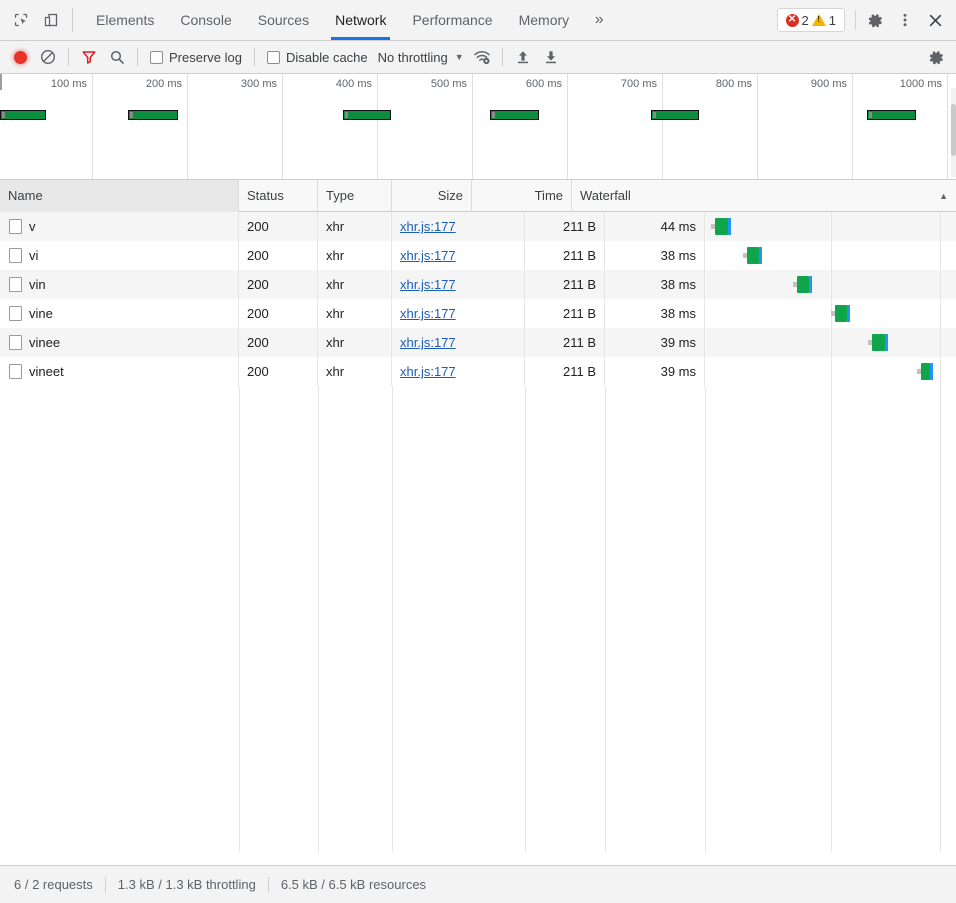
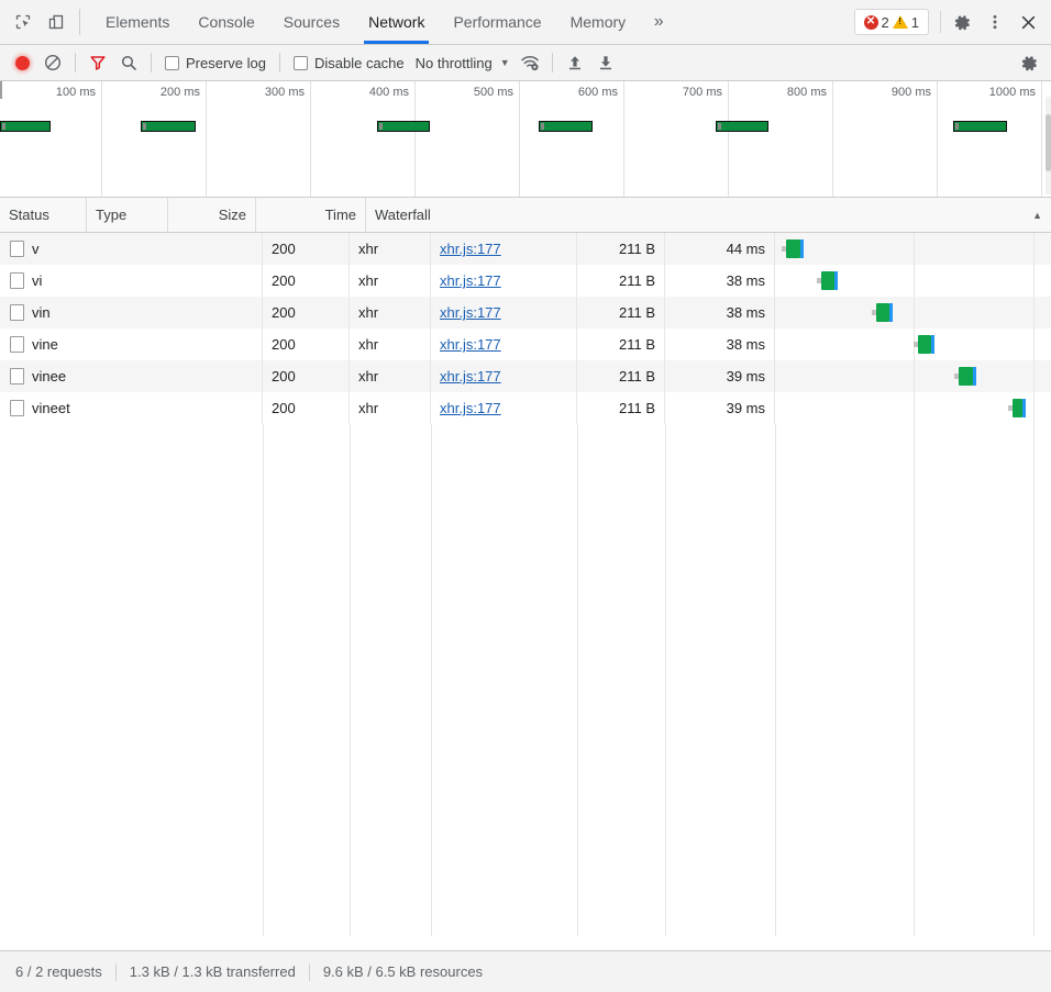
  Elements
  Console
  Sources
  Network
  Performance
  Memory
  »
  ✕
  2
  1
  Preserve log
  Disable cache
  No throttling
  ▼
  100 ms
  200 ms
  300 ms
  400 ms
  500 ms
  600 ms
  700 ms
  800 ms
  900 ms
  1000 ms
- Name
  Status
  Type
  Size
  Time
  Waterfall
  ▲
  v
  200
  xhr
  xhr.js:177
  211 B
  44 ms
  vi
  200
  xhr
  xhr.js:177
  211 B
  38 ms
  vin
  200
  xhr
  xhr.js:177
  211 B
  38 ms
  vine
  200
  xhr
  xhr.js:177
  211 B
  38 ms
  vinee
  200
  xhr
  xhr.js:177
  211 B
  39 ms
  vineet
  200
  xhr
  xhr.js:177
  211 B
  39 ms
  6 / 2 requests
- 1.3 kB / 1.3 kB throttling
+ 1.3 kB / 1.3 kB transferred
- 6.5 kB / 6.5 kB resources
+ 9.6 kB / 6.5 kB resources
